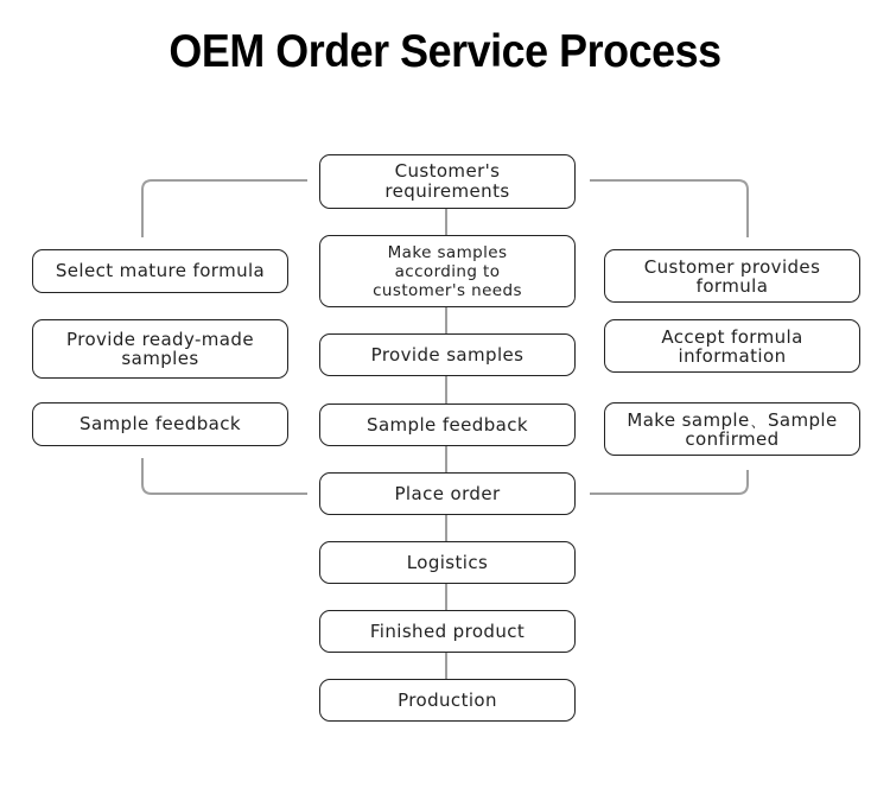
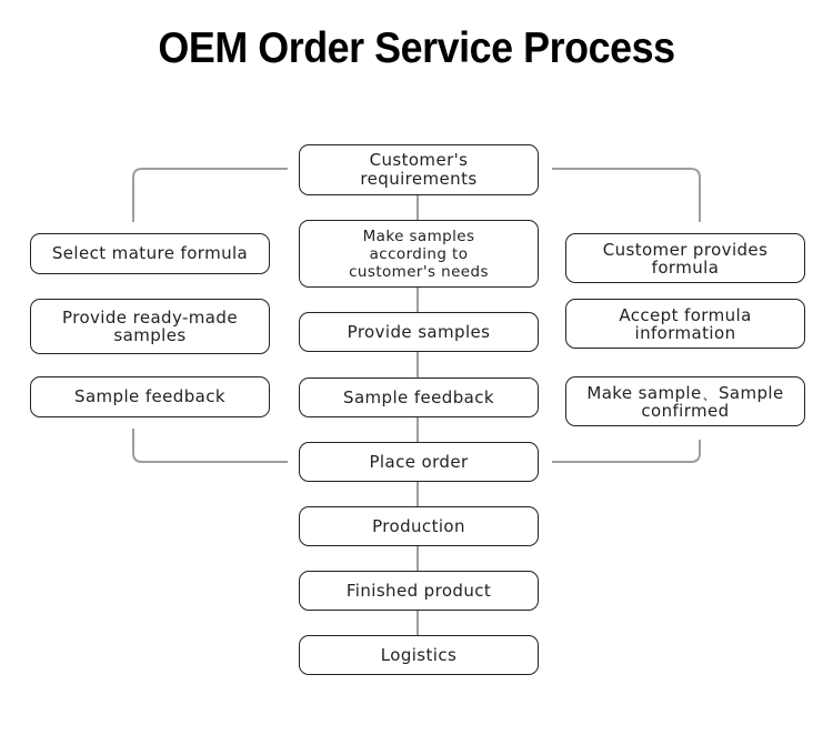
  OEM Order Service Process
  Customer's
  requirements
  Make samples
  according to
  customer's needs
  Provide samples
  Sample feedback
  Place order
- Logistics
+ Production
  Finished product
- Production
+ Logistics
  Select mature formula
  Provide ready-made
  samples
  Sample feedback
  Customer provides
  formula
  Accept formula
  information
  Make sample、Sample
  confirmed
